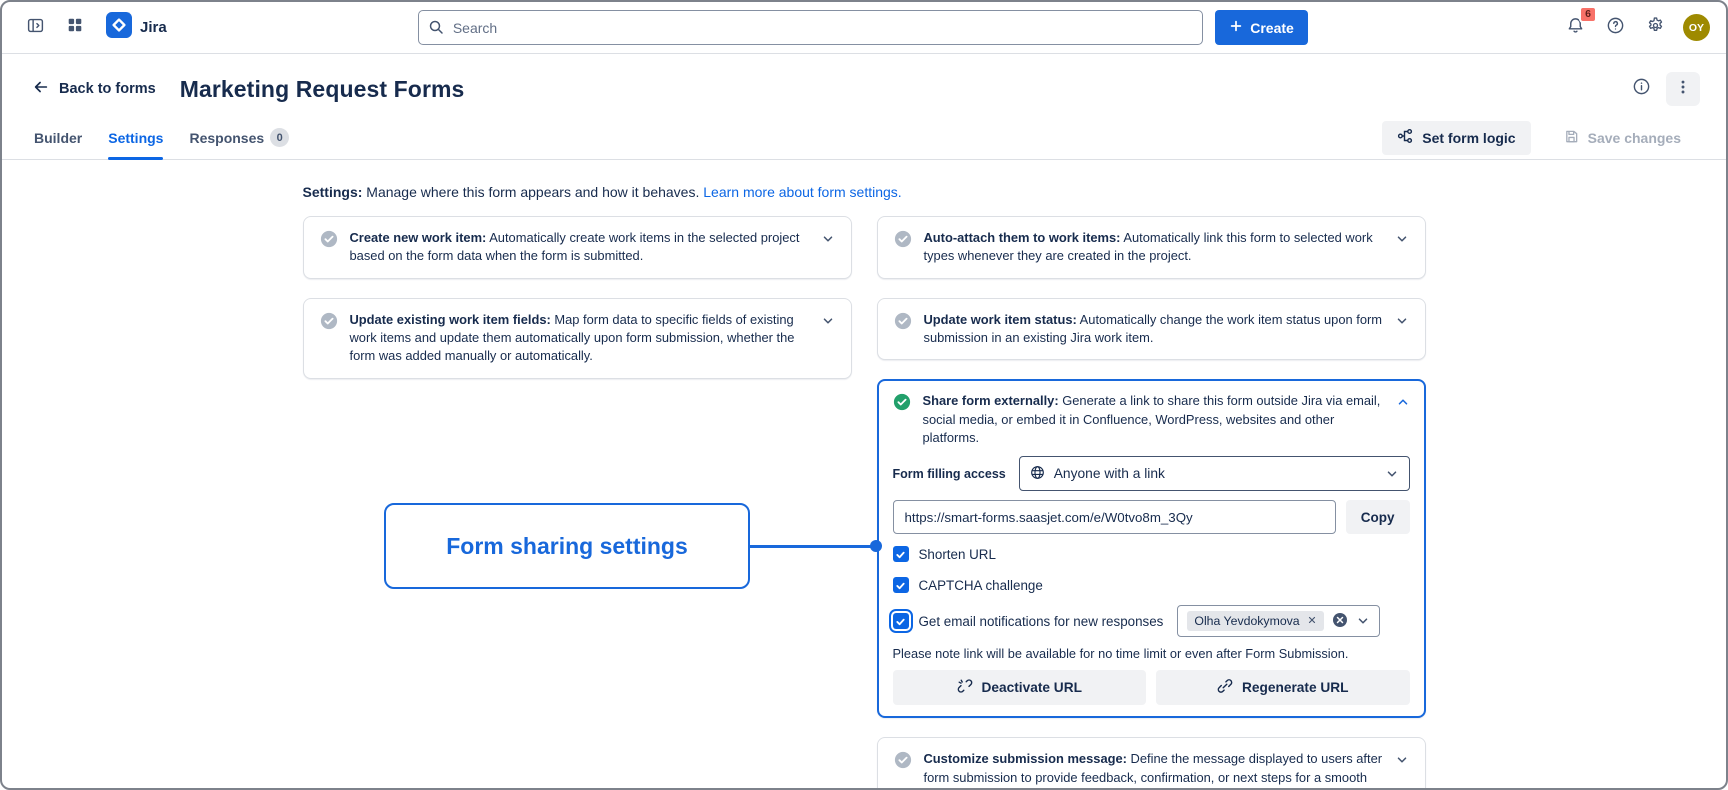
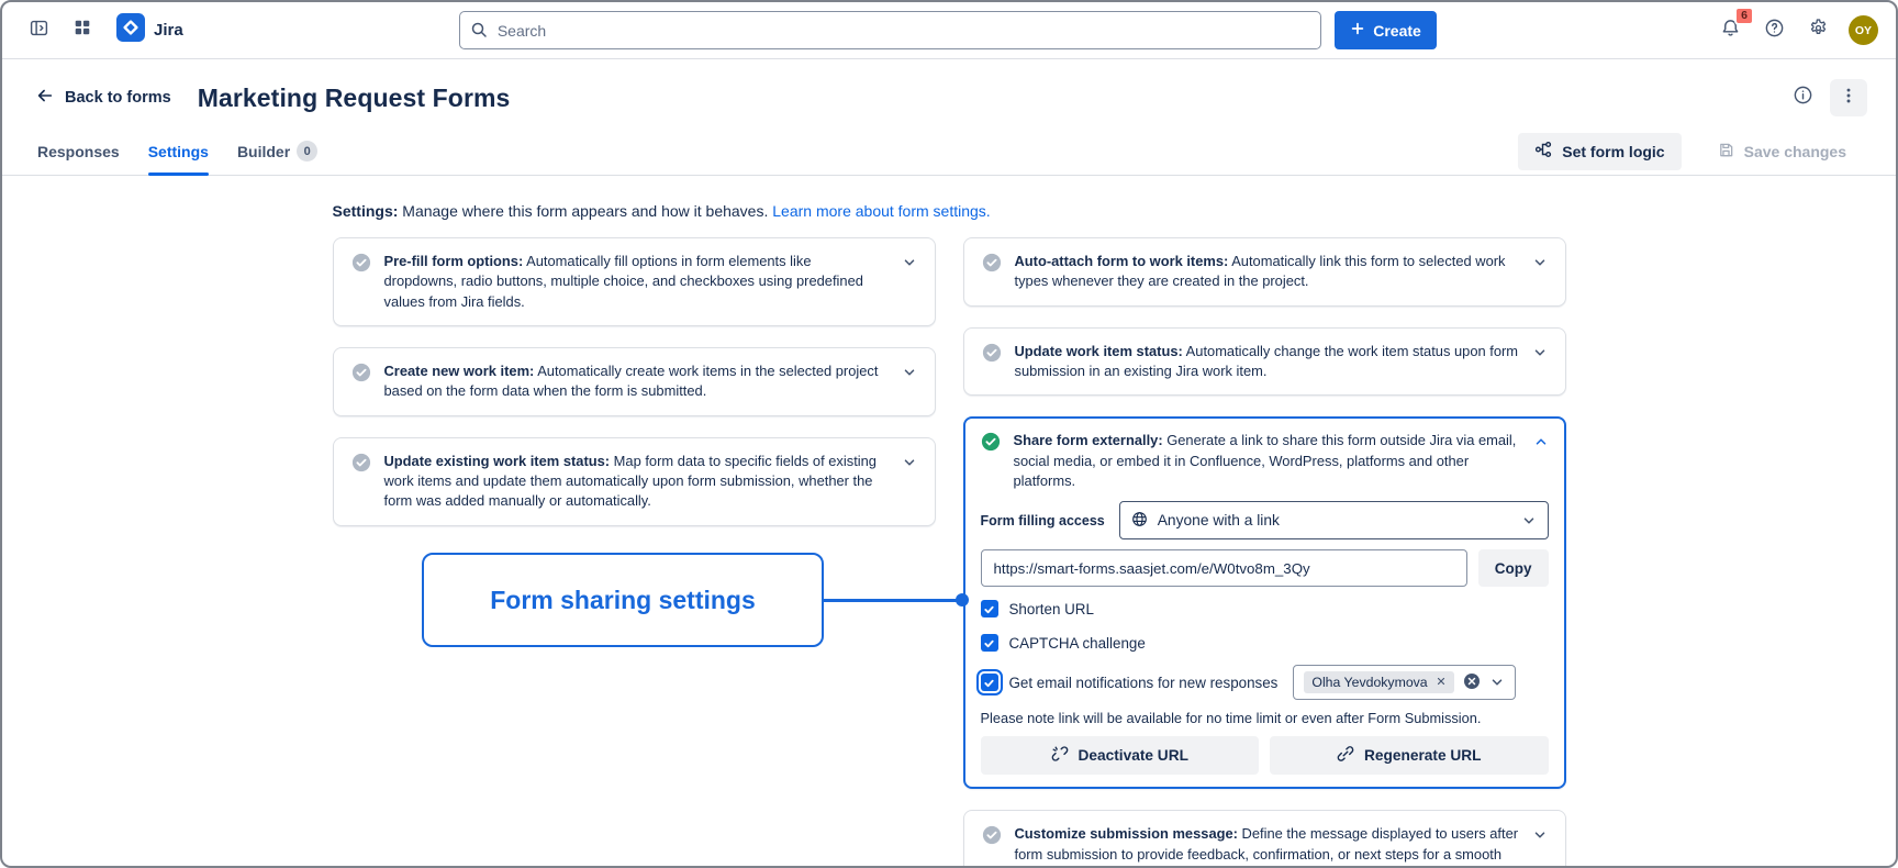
  Jira
  Search
  Create
  6
  OY
  Back to forms
  Marketing Request Forms
- Builder
+ Responses
  Settings
- Responses
+ Builder
  0
  Set form logic
  Save changes
  Settings: Manage where this form appears and how it behaves. Learn more about form settings.
+ Pre-fill form options: Automatically fill options in form elements like dropdowns, radio buttons, multiple choice, and checkboxes using predefined values from Jira fields.
  Create new work item: Automatically create work items in the selected project based on the form data when the form is submitted.
- Update existing work item fields: Map form data to specific fields of existing work items and update them automatically upon form submission, whether the form was added manually or automatically.
+ Update existing work item status: Map form data to specific fields of existing work items and update them automatically upon form submission, whether the form was added manually or automatically.
- Auto-attach them to work items: Automatically link this form to selected work types whenever they are created in the project.
+ Auto-attach form to work items: Automatically link this form to selected work types whenever they are created in the project.
  Update work item status: Automatically change the work item status upon form submission in an existing Jira work item.
- Share form externally: Generate a link to share this form outside Jira via email, social media, or embed it in Confluence, WordPress, websites and other platforms.
+ Share form externally: Generate a link to share this form outside Jira via email, social media, or embed it in Confluence, WordPress, platforms and other platforms.
  Form filling access
  Anyone with a link
  https://smart-forms.saasjet.com/e/W0tvo8m_3Qy
  Copy
  Shorten URL
  CAPTCHA challenge
  Get email notifications for new responses
  Olha Yevdokymova
  Please note link will be available for no time limit or even after Form Submission.
  Deactivate URL
  Regenerate URL
  Customize submission message: Define the message displayed to users after form submission to provide feedback, confirmation, or next steps for a smooth
  Form sharing settings
